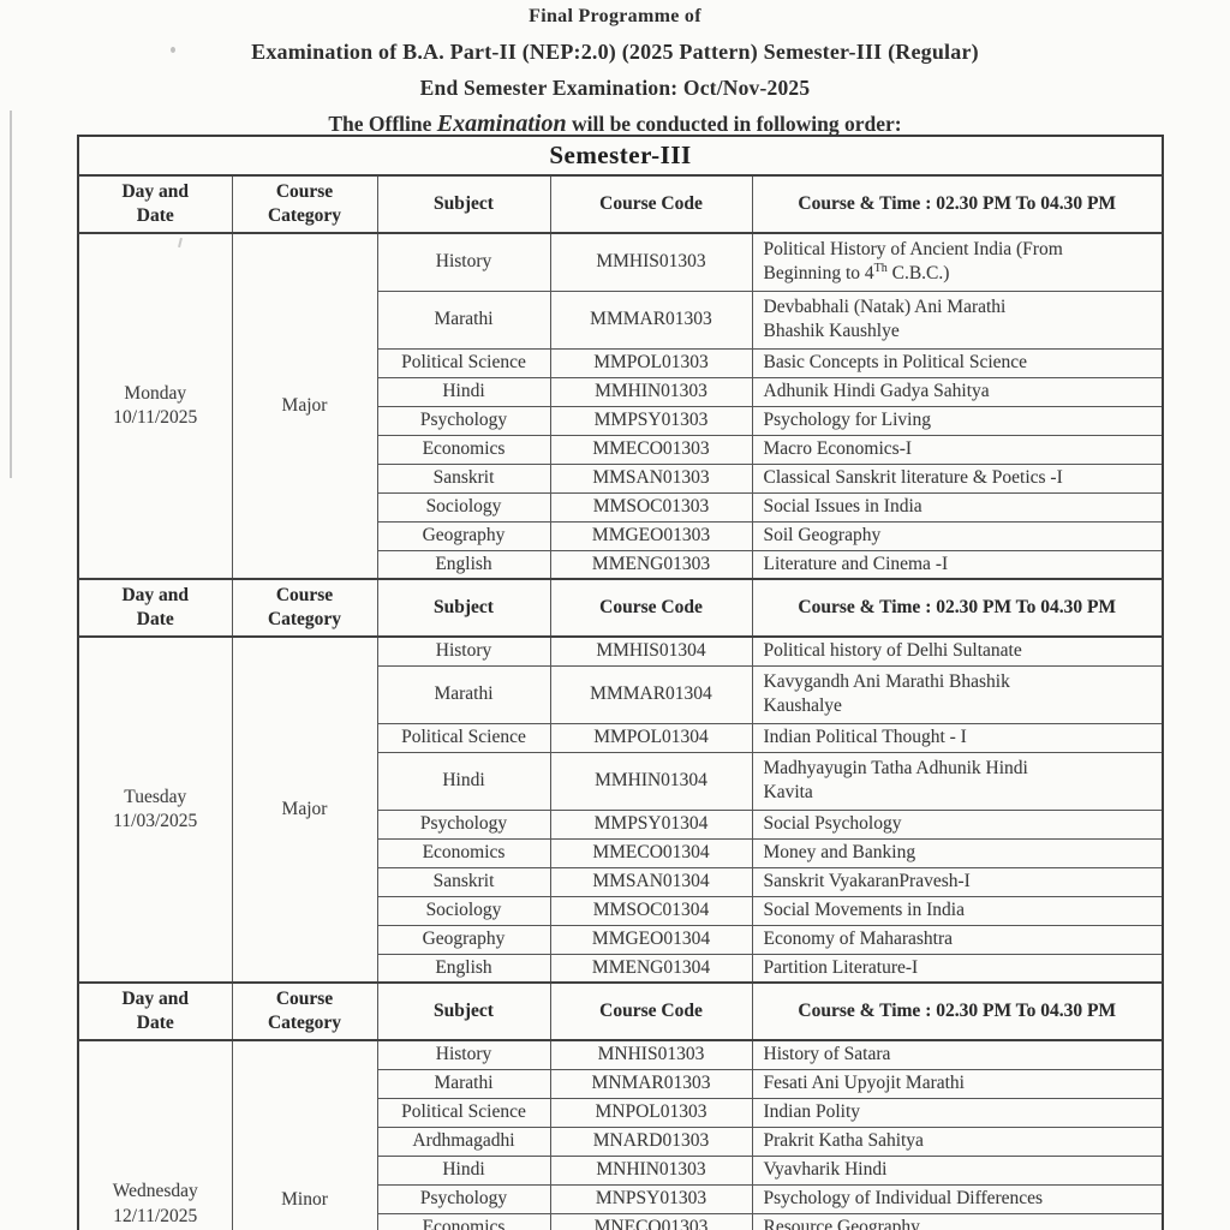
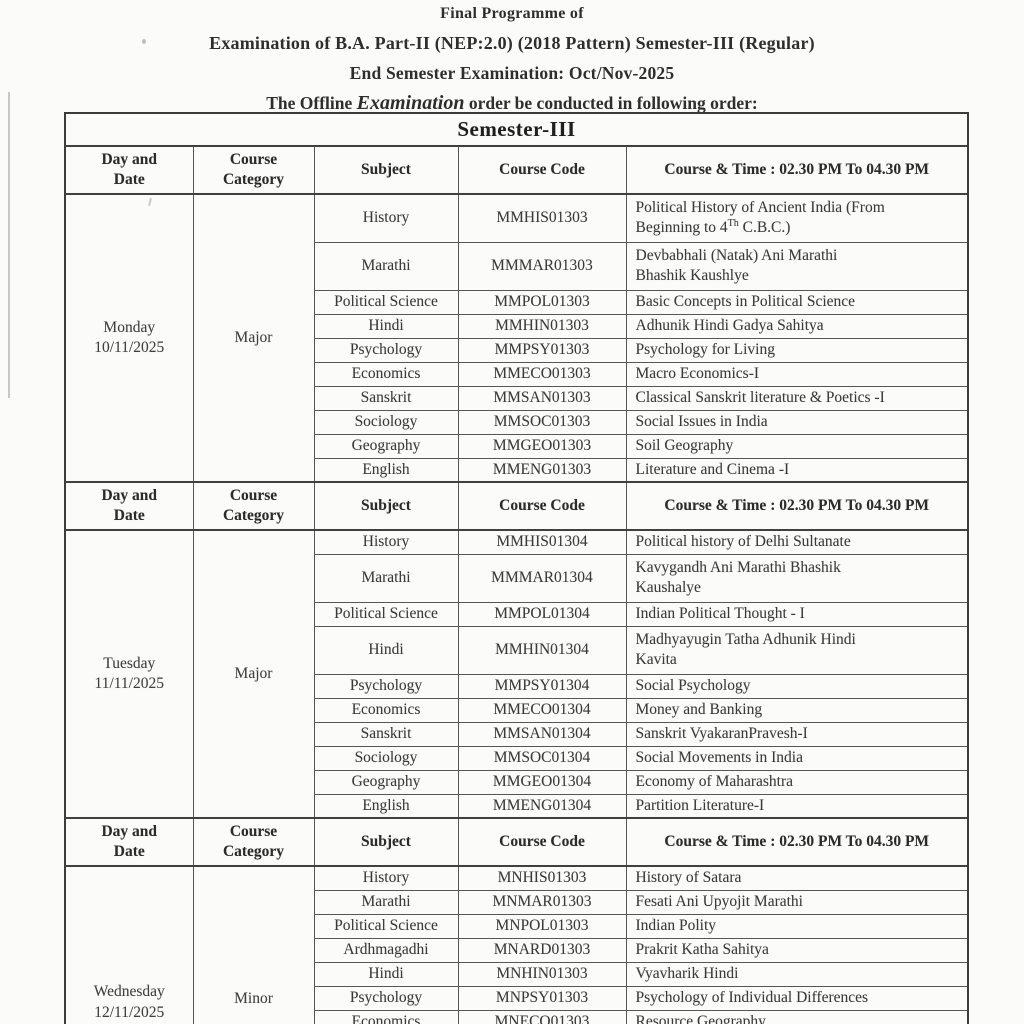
  Final Programme of
- Examination of B.A. Part-II (NEP:2.0) (2025 Pattern) Semester-III (Regular)
+ Examination of B.A. Part-II (NEP:2.0) (2018 Pattern) Semester-III (Regular)
  End Semester Examination: Oct/Nov-2025
- The Offline Examination will be conducted in following order:
+ The Offline Examination order be conducted in following order:
  Semester-III
  Day and Date	Course Category	Subject	Course Code	Course & Time : 02.30 PM To 04.30 PM
  Monday10/11/2025	Major	History	MMHIS01303	Political History of Ancient India (From Beginning to 4Th C.B.C.)
  Marathi	MMMAR01303	Devbabhali (Natak) Ani Marathi Bhashik Kaushlye
  Political Science	MMPOL01303	Basic Concepts in Political Science
  Hindi	MMHIN01303	Adhunik Hindi Gadya Sahitya
  Psychology	MMPSY01303	Psychology for Living
  Economics	MMECO01303	Macro Economics-I
  Sanskrit	MMSAN01303	Classical Sanskrit literature & Poetics -I
  Sociology	MMSOC01303	Social Issues in India
  Geography	MMGEO01303	Soil Geography
  English	MMENG01303	Literature and Cinema -I
  Day and Date	Course Category	Subject	Course Code	Course & Time : 02.30 PM To 04.30 PM
- Tuesday11/03/2025	Major	History	MMHIS01304	Political history of Delhi Sultanate
+ Tuesday11/11/2025	Major	History	MMHIS01304	Political history of Delhi Sultanate
  Marathi	MMMAR01304	Kavygandh Ani Marathi Bhashik Kaushalye
  Political Science	MMPOL01304	Indian Political Thought - I
  Hindi	MMHIN01304	Madhyayugin Tatha Adhunik Hindi Kavita
  Psychology	MMPSY01304	Social Psychology
  Economics	MMECO01304	Money and Banking
  Sanskrit	MMSAN01304	Sanskrit VyakaranPravesh-I
  Sociology	MMSOC01304	Social Movements in India
  Geography	MMGEO01304	Economy of Maharashtra
  English	MMENG01304	Partition Literature-I
  Day and Date	Course Category	Subject	Course Code	Course & Time : 02.30 PM To 04.30 PM
  Wednesday12/11/2025	Minor	History	MNHIS01303	History of Satara
  Marathi	MNMAR01303	Fesati Ani Upyojit Marathi
  Political Science	MNPOL01303	Indian Polity
  Ardhmagadhi	MNARD01303	Prakrit Katha Sahitya
  Hindi	MNHIN01303	Vyavharik Hindi
  Psychology	MNPSY01303	Psychology of Individual Differences
  Economics	MNECO01303	Resource Geography
